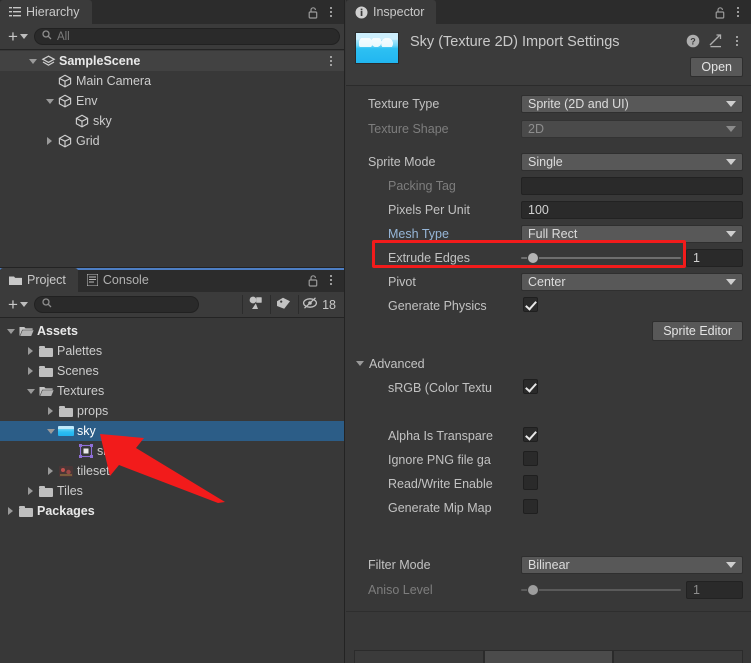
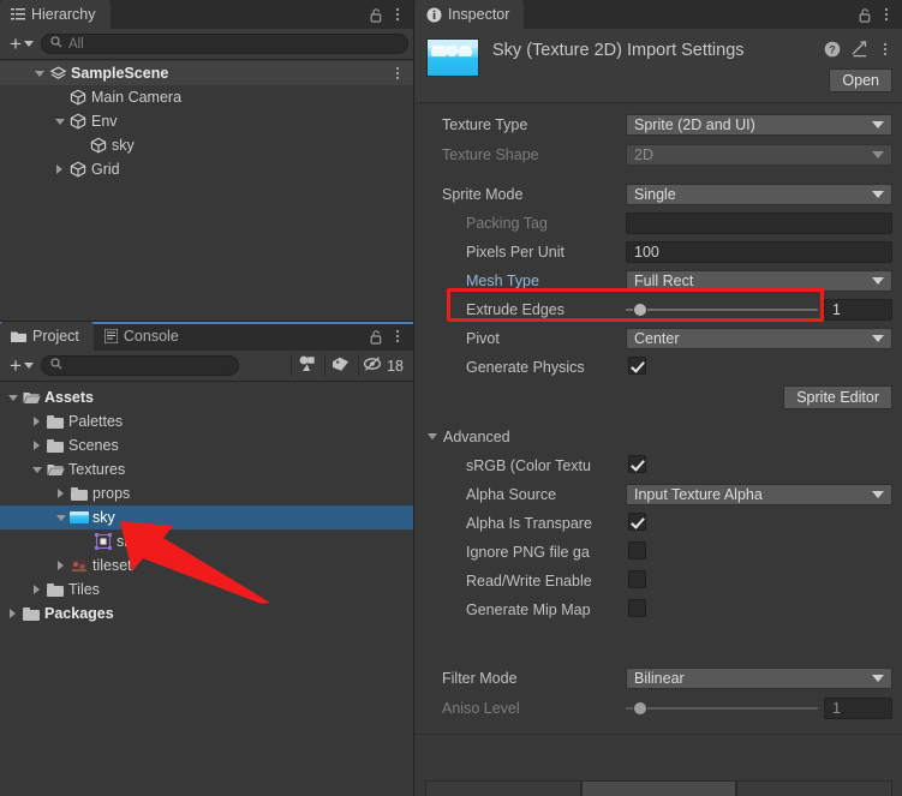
  Hierarchy
  +
  All
  SampleScene
  Main Camera
  Env
  sky
  Grid
  Project
  Console
  +
  18
  Assets
  Palettes
  Scenes
  Textures
  props
  sky
  tileset
  Tiles
  Packages
  Inspector
  Sky (Texture 2D) Import Settings
  ?
  Open
  Texture Type
  Sprite (2D and UI)
  Texture Shape
  2D
  Sprite Mode
  Single
  Packing Tag
  Pixels Per Unit
  100
  Mesh Type
  Full Rect
  Extrude Edges
  1
  Pivot
  Center
  Generate Physics
  Sprite Editor
  Advanced
  sRGB (Color Textu
+ Alpha Source
+ Input Texture Alpha
  Alpha Is Transpare
  Ignore PNG file ga
  Read/Write Enable
  Generate Mip Map
  Filter Mode
  Bilinear
  Aniso Level
  1
